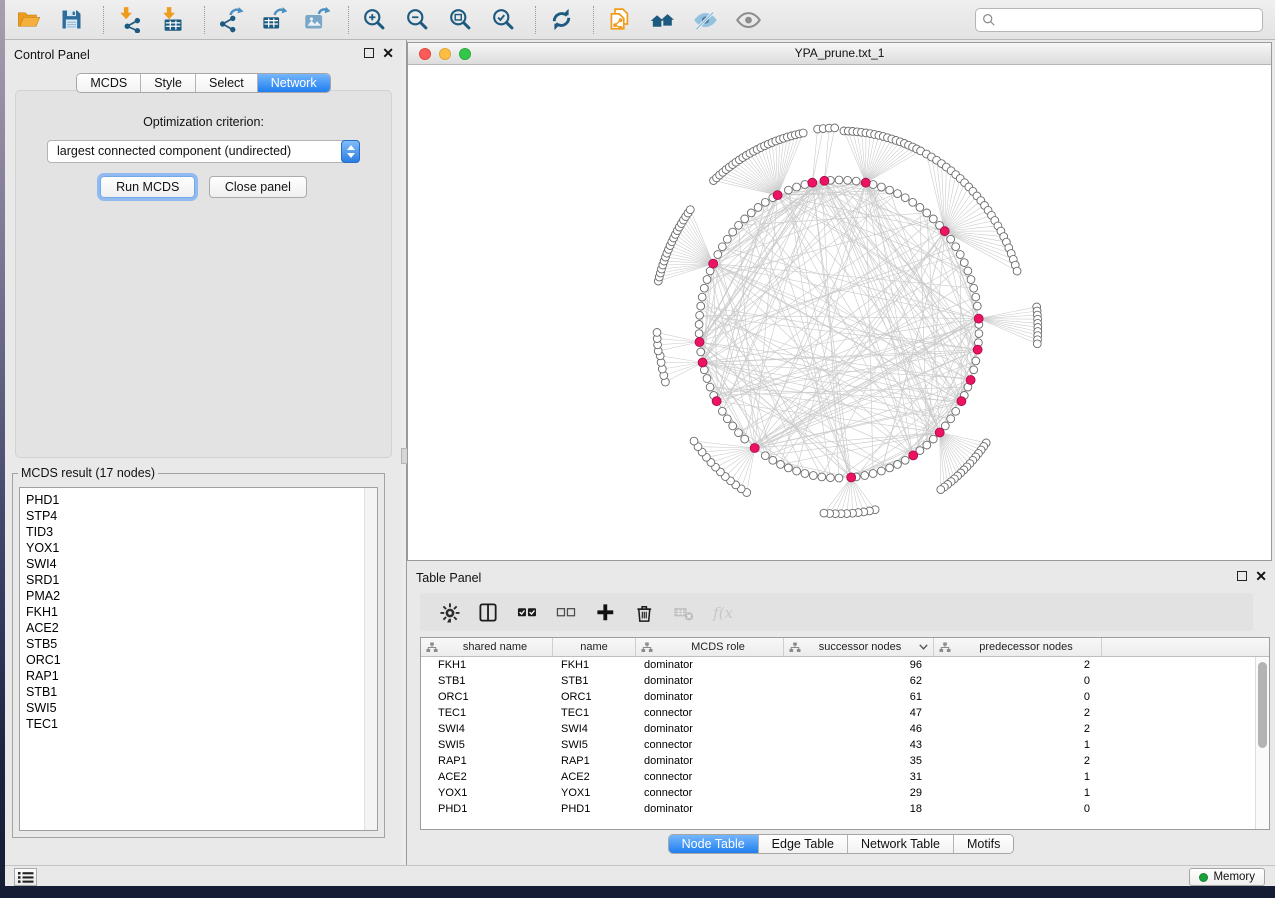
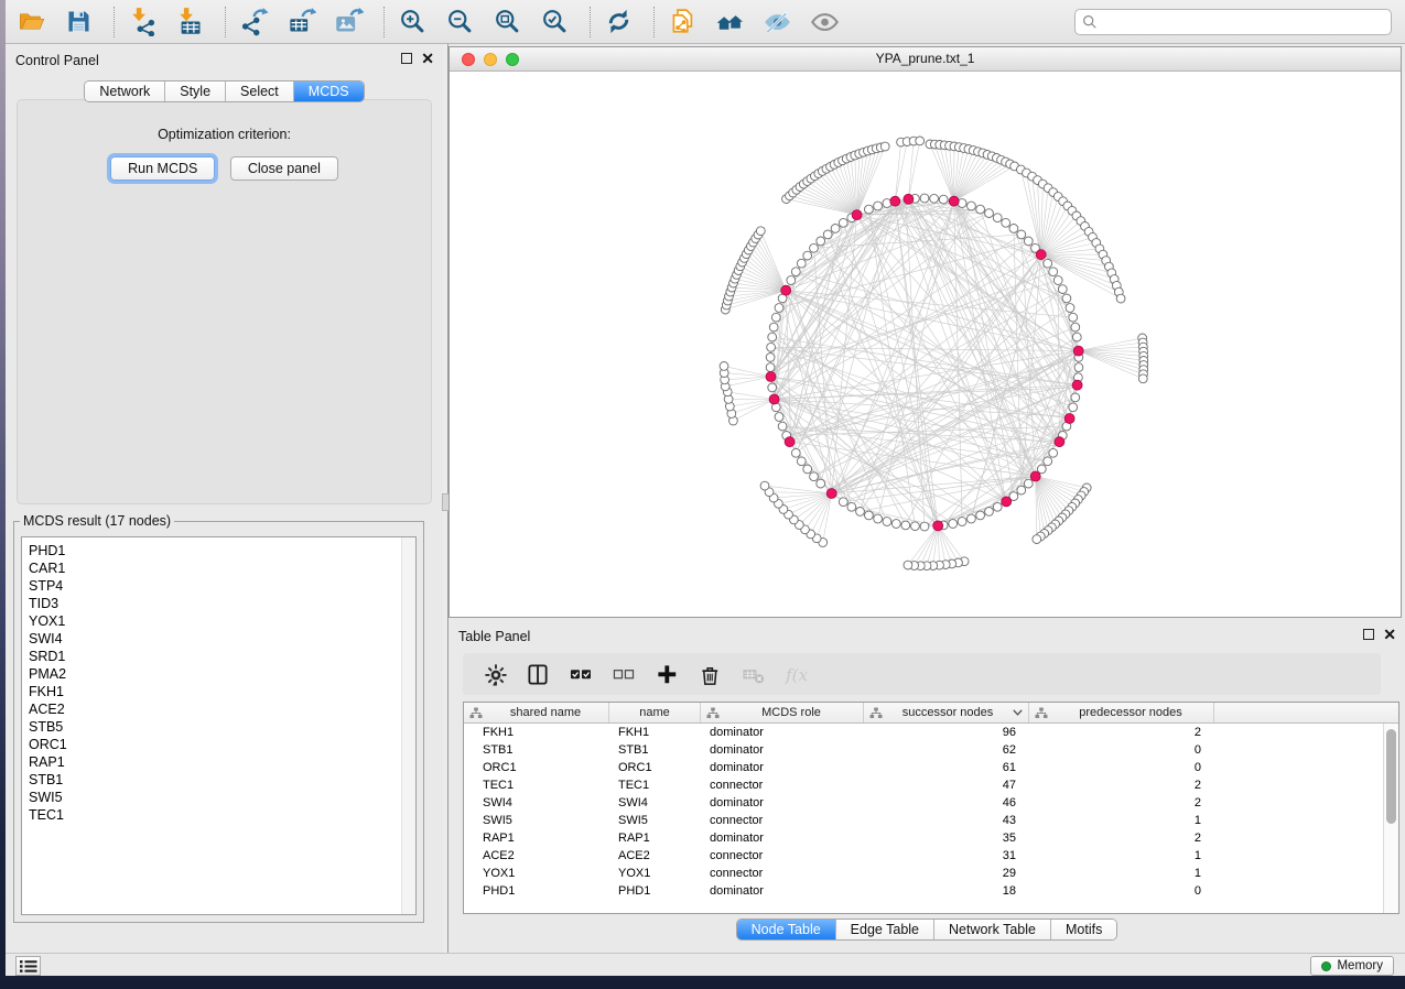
  Control Panel
  ✕
- MCDS
+ Network
  Style
  Select
- Network
+ MCDS
  Optimization criterion:
- largest connected component (undirected)
  Run MCDS Close panel
  MCDS result (17 nodes)
  PHD1
+ CAR1
  STP4
  TID3
  YOX1
  SWI4
  SRD1
  PMA2
  FKH1
  ACE2
  STB5
  ORC1
  RAP1
  STB1
  SWI5
  TEC1
  YPA_prune.txt_1
  Table Panel
  ✕
  f(x
  shared name
  name
  MCDS role
  successor nodes
  predecessor nodes
  FKH1
  FKH1
  dominator
  96
  2
  STB1
  STB1
  dominator
  62
  0
  ORC1
  ORC1
  dominator
  61
  0
  TEC1
  TEC1
  connector
  47
  2
  SWI4
  SWI4
  dominator
  46
  2
  SWI5
  SWI5
  connector
  43
  1
  RAP1
  RAP1
  dominator
  35
  2
  ACE2
  ACE2
  connector
  31
  1
  YOX1
  YOX1
  connector
  29
  1
  PHD1
  PHD1
  dominator
  18
  0
  Node Table
  Edge Table
  Network Table
  Motifs
  Memory
